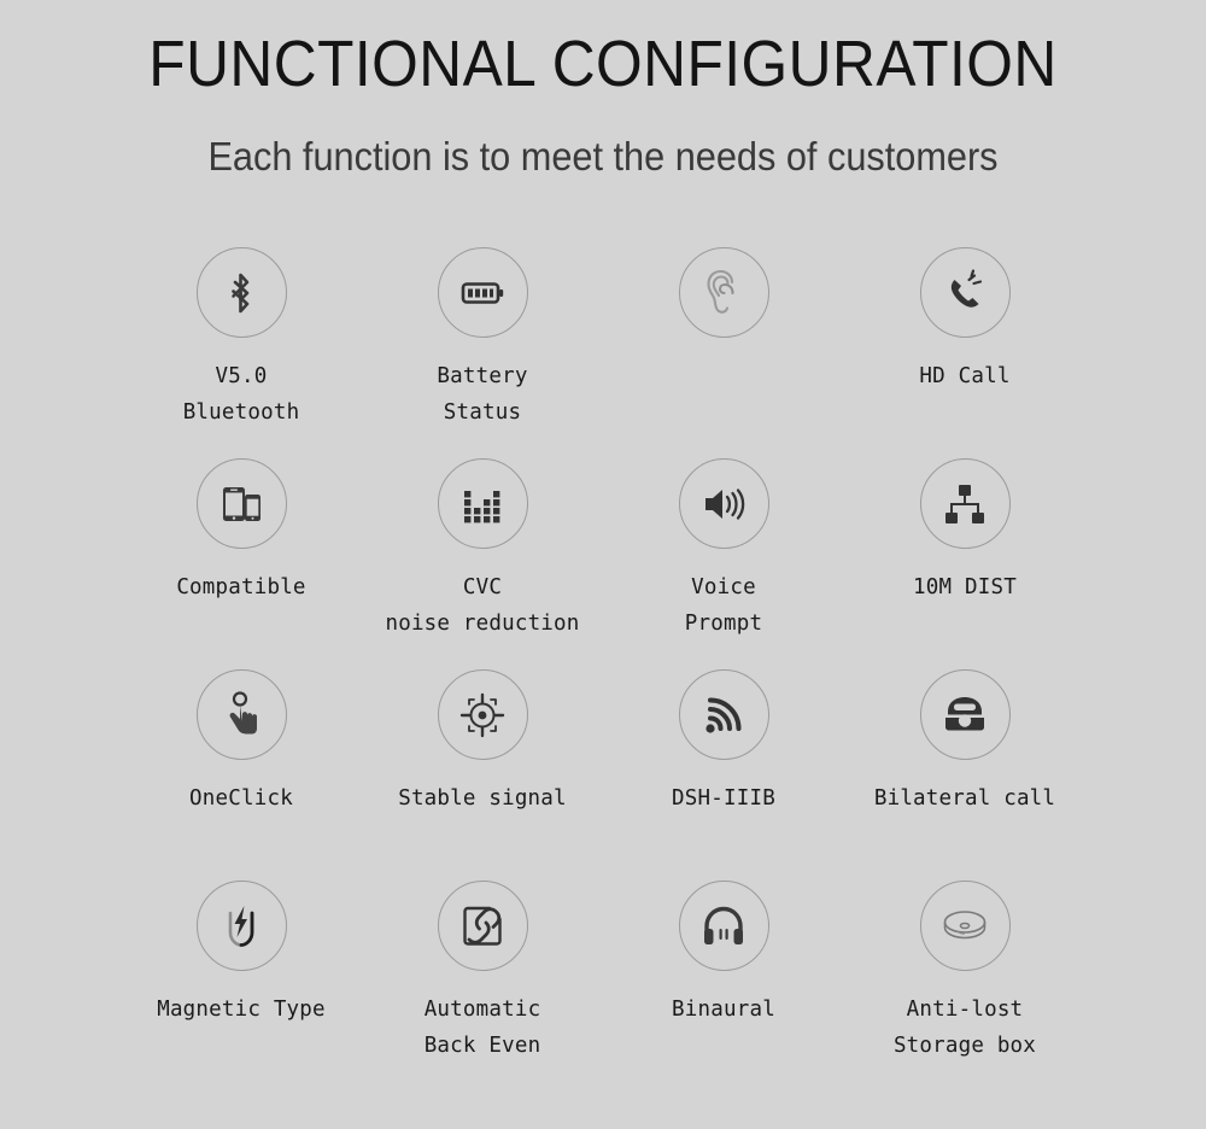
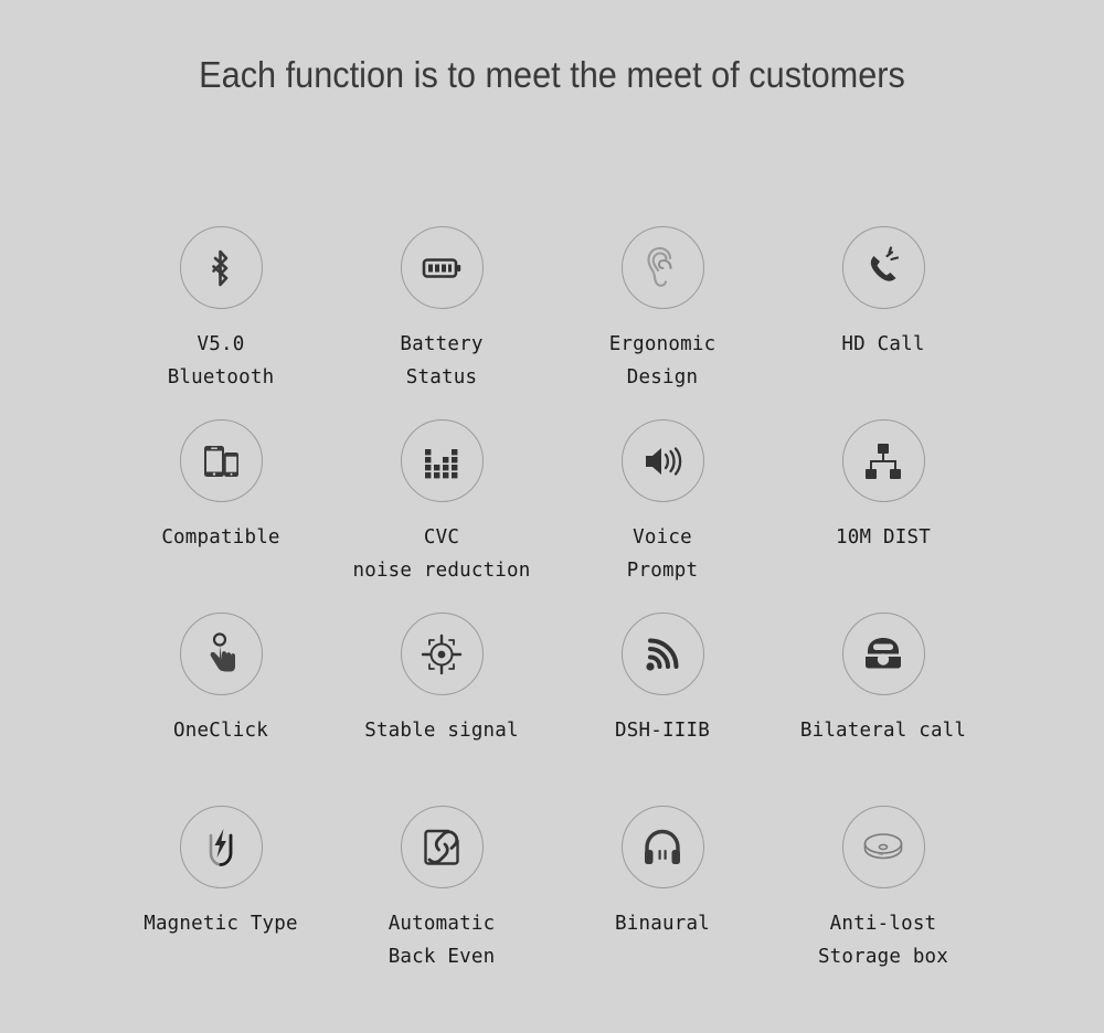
- FUNCTIONAL CONFIGURATION
- Each function is to meet the needs of customers
+ Each function is to meet the meet of customers
  V5.0
  Bluetooth
  Battery
  Status
+ Ergonomic
+ Design
  HD Call
  Compatible
  CVC
  noise reduction
  Voice
  Prompt
  10M DIST
  OneClick
  Stable signal
  DSH-IIIB
  Bilateral call
  Magnetic Type
  Automatic
  Back Even
  Binaural
  Anti-lost
  Storage box
